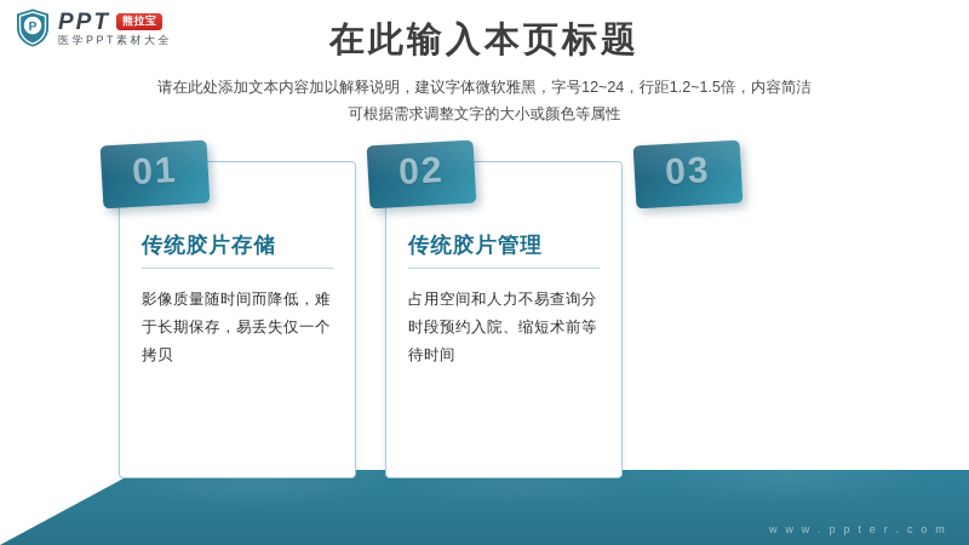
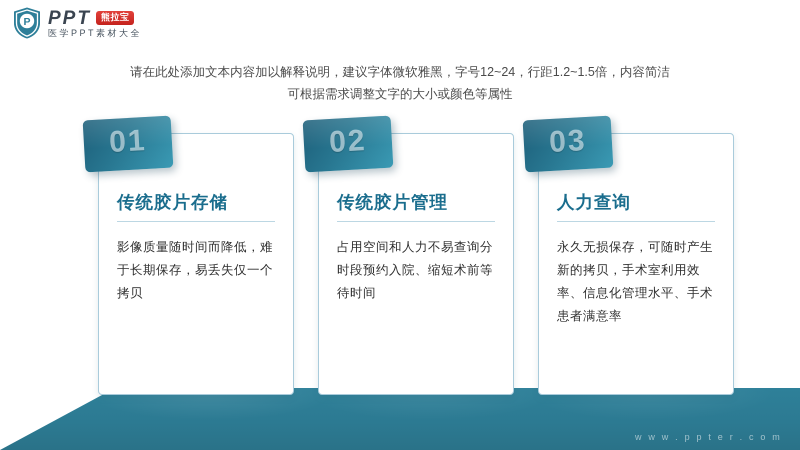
  w w w . p p t e r . c o m
  P
  PPT
  熊拉宝
  医学PPT素材大全
- 在此输入本页标题
  请在此处添加文本内容加以解释说明，建议字体微软雅黑，字号12~24，行距1.2~1.5倍，内容简洁
  可根据需求调整文字的大小或颜色等属性
  传统胶片存储
  影像质量随时间而降低，难于长期保存，易丢失仅一个拷贝
  传统胶片管理
  占用空间和人力不易查询分时段预约入院、缩短术前等待时间
+ 人力查询
+ 永久无损保存，可随时产生新的拷贝，手术室利用效率、信息化管理水平、手术患者满意率
